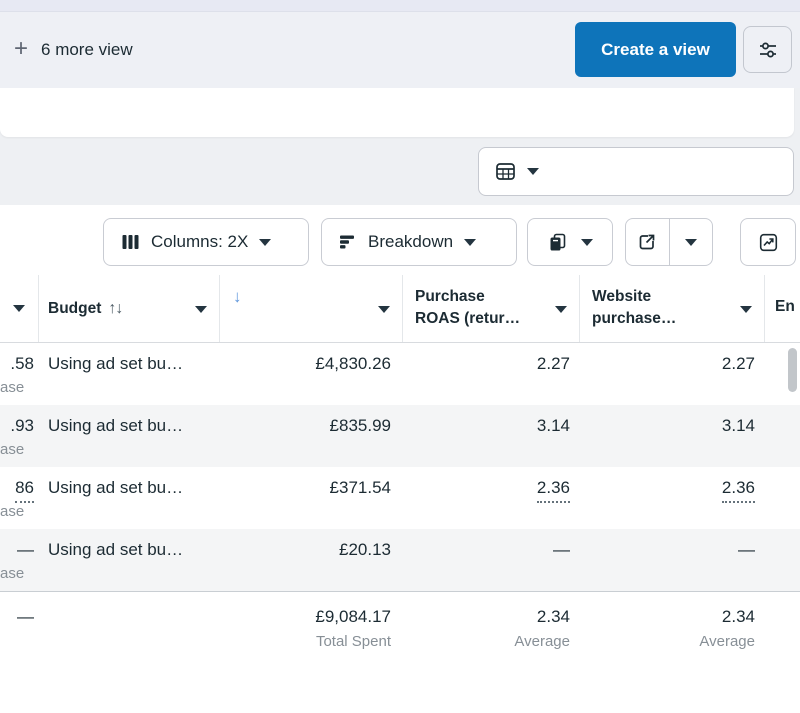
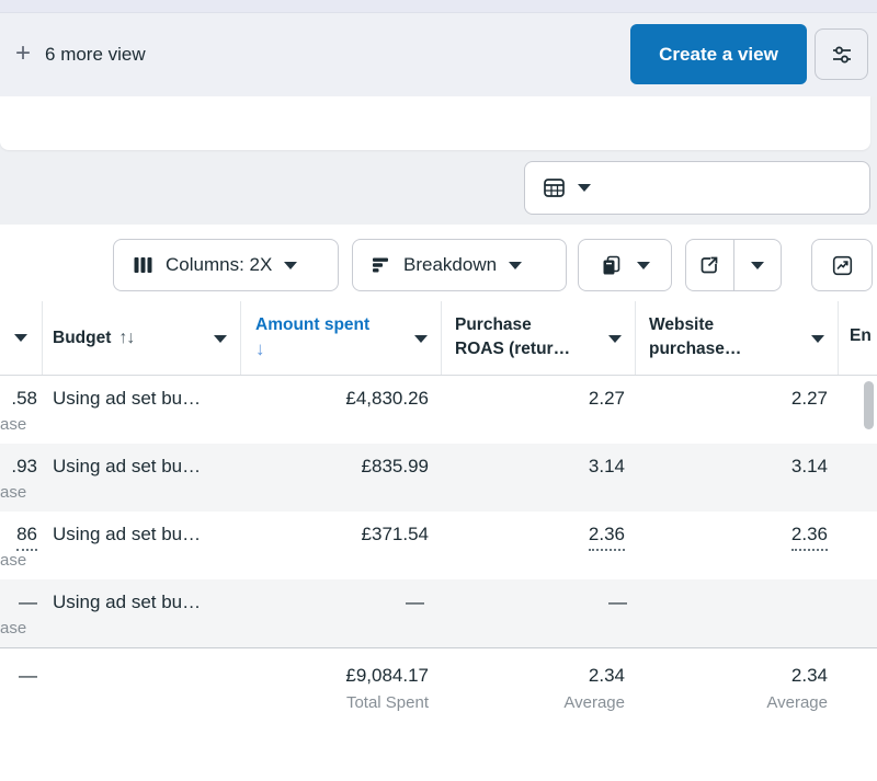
  +
  6 more view
  Create a view
  Columns: 2X
  Breakdown
  Budget
  ↑↓
+ Amount spent
  ↓
  Purchase
  ROAS (retur…
  Website
  purchase…
  En
  .58
  ase
  Using ad set bu…
  £4,830.26
  2.27
  2.27
  .93
  ase
  Using ad set bu…
  £835.99
  3.14
  3.14
  86
  ase
  Using ad set bu…
  £371.54
  2.36
  2.36
  —
  ase
  Using ad set bu…
- £20.13
  —
  —
  —
  £9,084.17
  Total Spent
  2.34
  Average
  2.34
  Average
